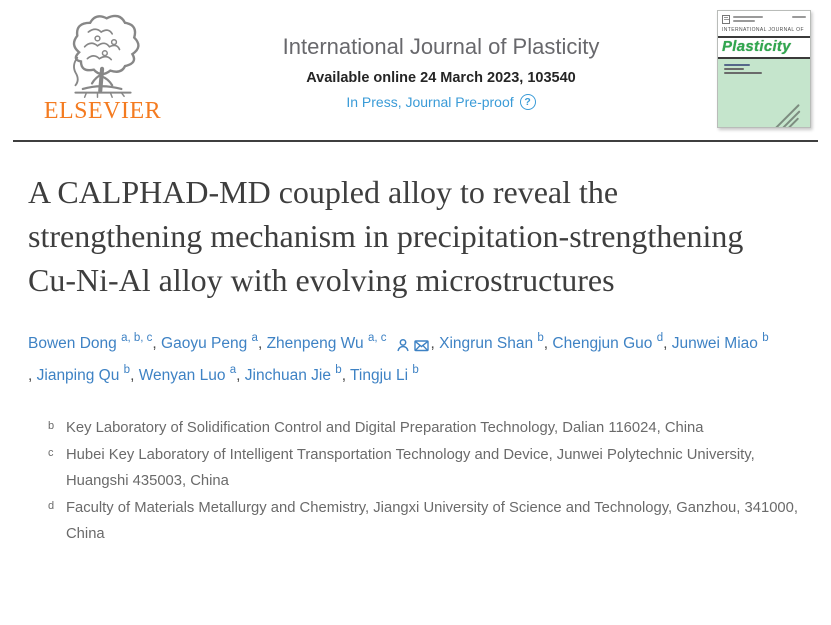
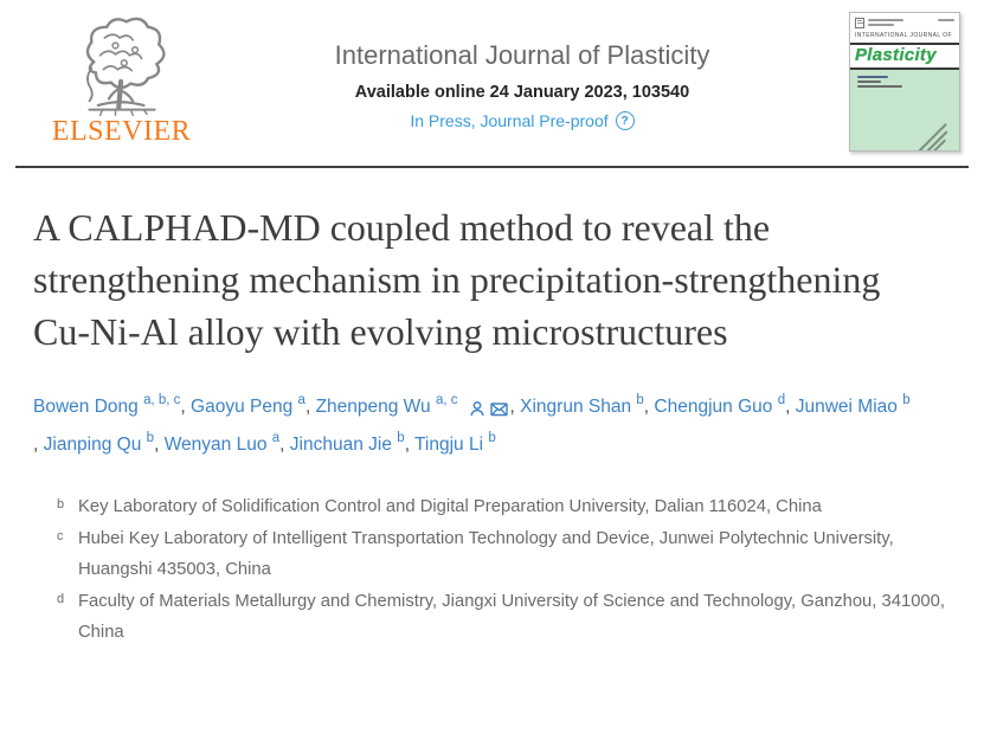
  ELSEVIER
  International Journal of Plasticity
- Available online 24 March 2023, 103540
+ Available online 24 January 2023, 103540
  In Press, Journal Pre-proof
  ?
  Plasticity
- A CALPHAD-MD coupled alloy to reveal the strengthening mechanism in precipitation-strengthening Cu-Ni-Al alloy with evolving microstructures
+ A CALPHAD-MD coupled method to reveal the strengthening mechanism in precipitation-strengthening Cu-Ni-Al alloy with evolving microstructures
  Bowen Dong a, b, c, Gaoyu Peng a, Zhenpeng Wu a, c , Xingrun Shan b, Chengjun Guo d, Junwei Miao b, Jianping Qu b, Wenyan Luo a, Jinchuan Jie b, Tingju Li b
  b
- Key Laboratory of Solidification Control and Digital Preparation Technology, Dalian 116024, China
+ Key Laboratory of Solidification Control and Digital Preparation University, Dalian 116024, China
  c
  Hubei Key Laboratory of Intelligent Transportation Technology and Device, Junwei Polytechnic University, Huangshi 435003, China
  d
  Faculty of Materials Metallurgy and Chemistry, Jiangxi University of Science and Technology, Ganzhou, 341000, China
